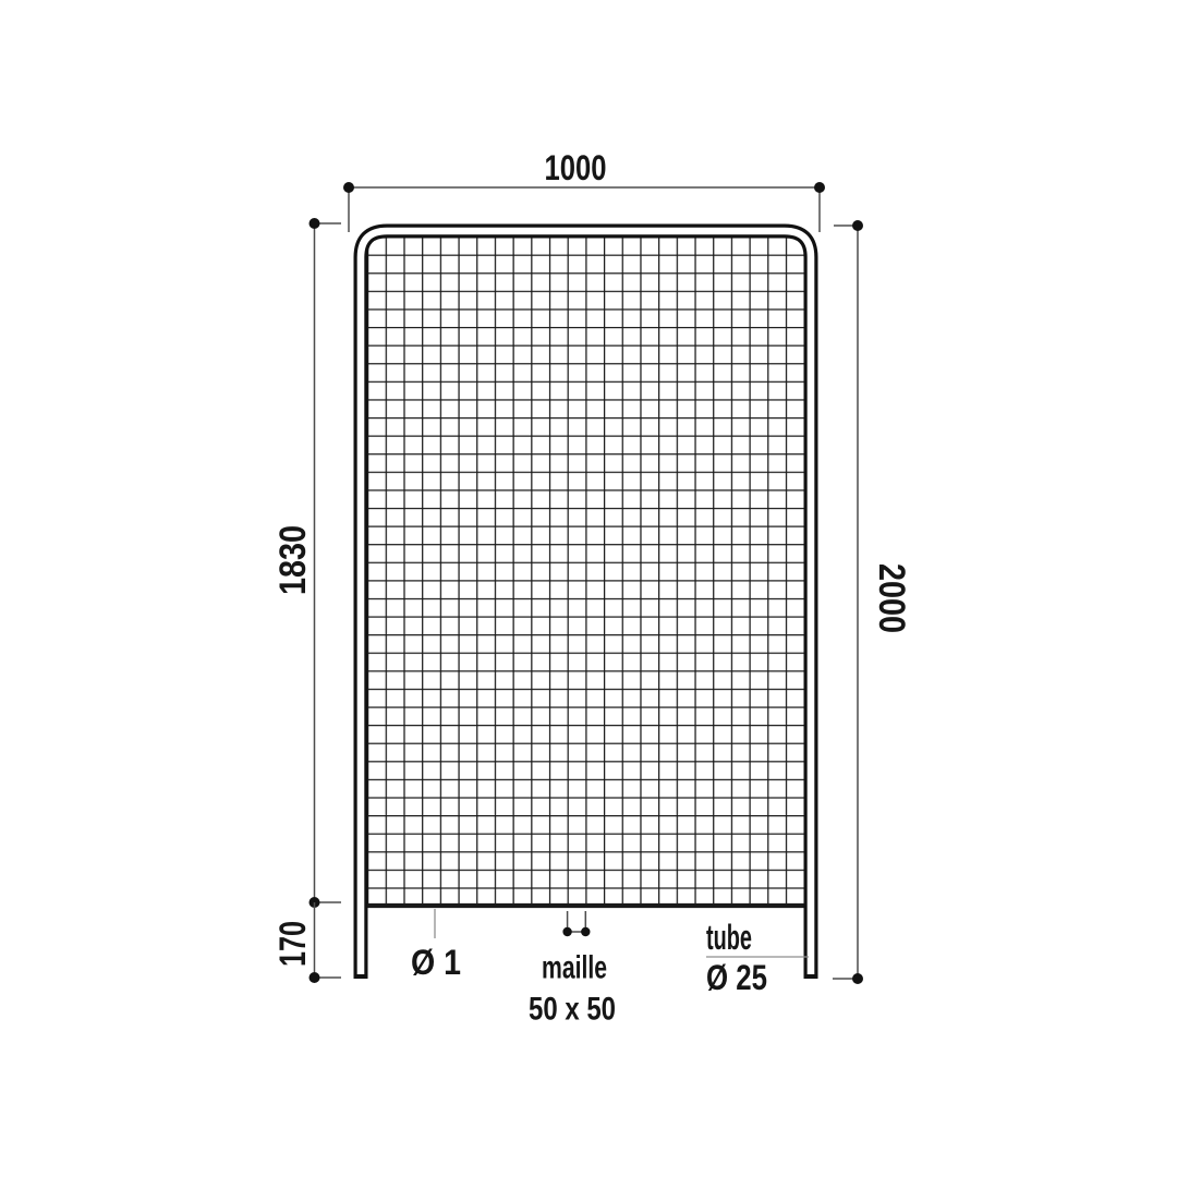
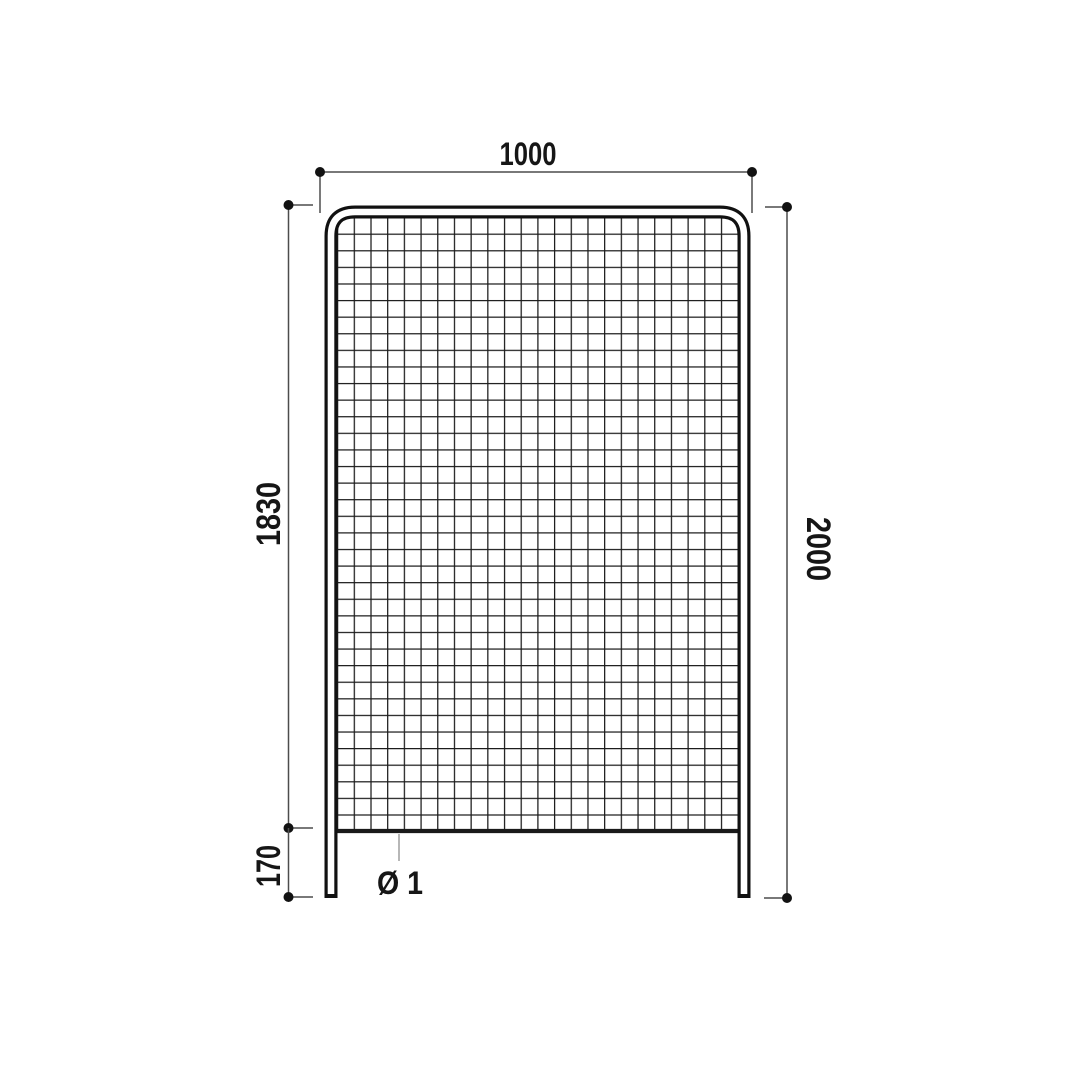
  1000
  Ø 1
- maille
- 50 x 50
- tube
- Ø 25
